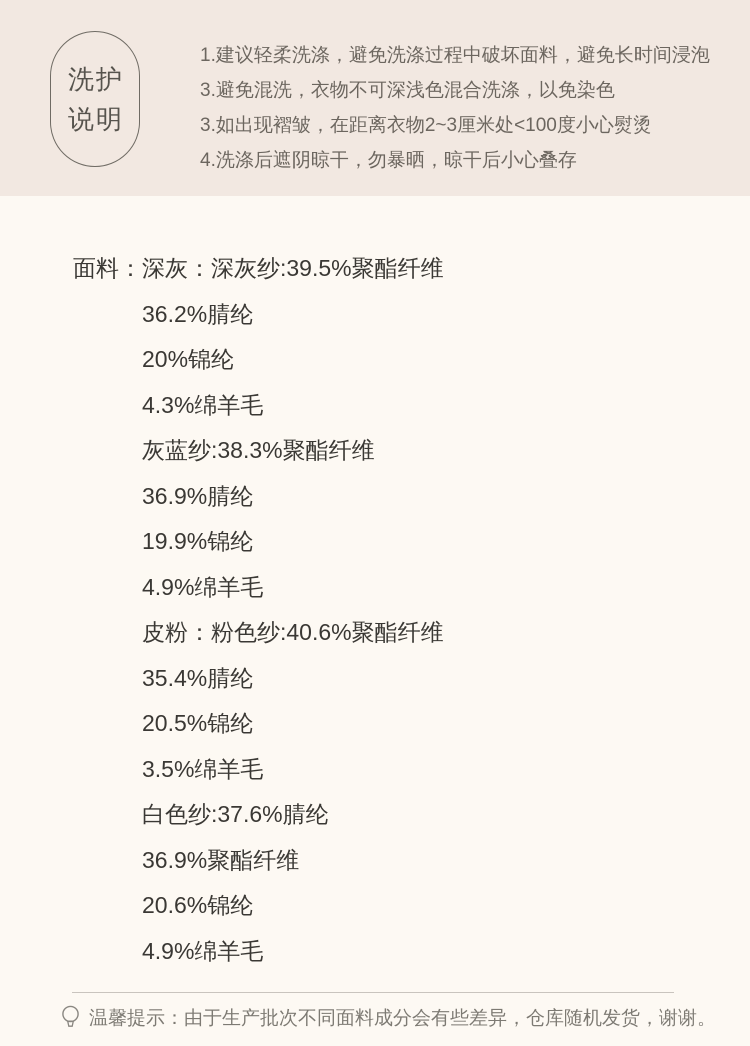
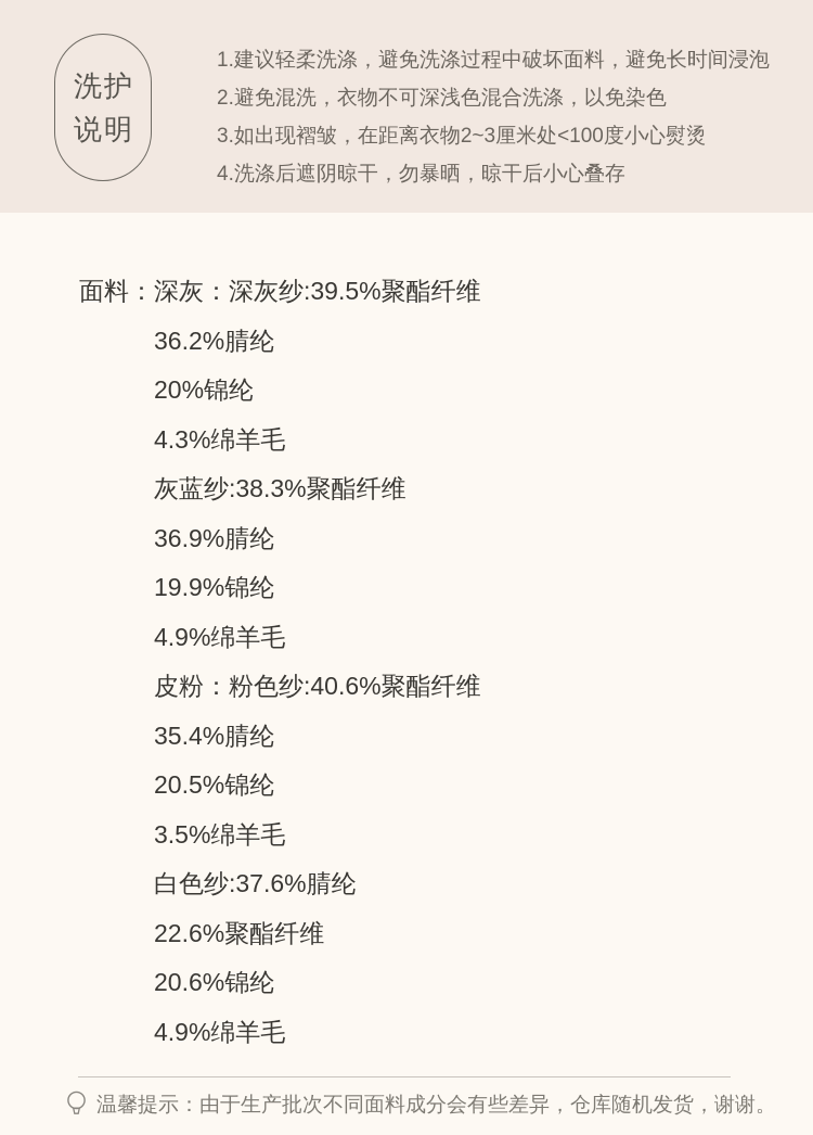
  洗护
  说明
  1.建议轻柔洗涤，避免洗涤过程中破坏面料，避免长时间浸泡
- 3.避免混洗，衣物不可深浅色混合洗涤，以免染色
+ 2.避免混洗，衣物不可深浅色混合洗涤，以免染色
  3.如出现褶皱，在距离衣物2~3厘米处<100度小心熨烫
  4.洗涤后遮阴晾干，勿暴晒，晾干后小心叠存
  面料：
  深灰：深灰纱:39.5%聚酯纤维
  36.2%腈纶
  20%锦纶
  4.3%绵羊毛
  灰蓝纱:38.3%聚酯纤维
  36.9%腈纶
  19.9%锦纶
  4.9%绵羊毛
  皮粉：粉色纱:40.6%聚酯纤维
  35.4%腈纶
  20.5%锦纶
  3.5%绵羊毛
  白色纱:37.6%腈纶
- 36.9%聚酯纤维
+ 22.6%聚酯纤维
  20.6%锦纶
  4.9%绵羊毛
  温馨提示：由于生产批次不同面料成分会有些差异，仓库随机发货，谢谢。
